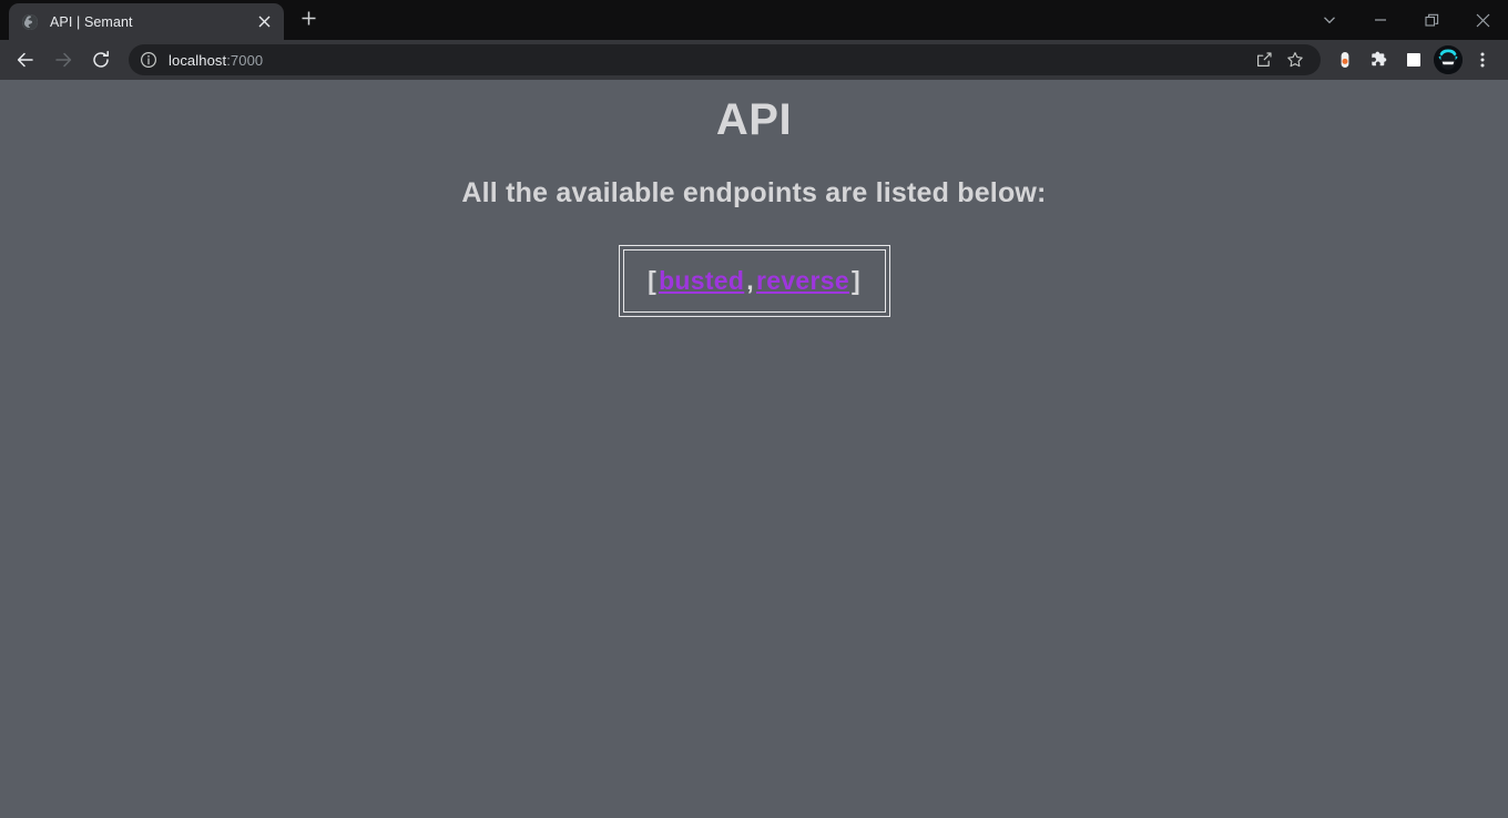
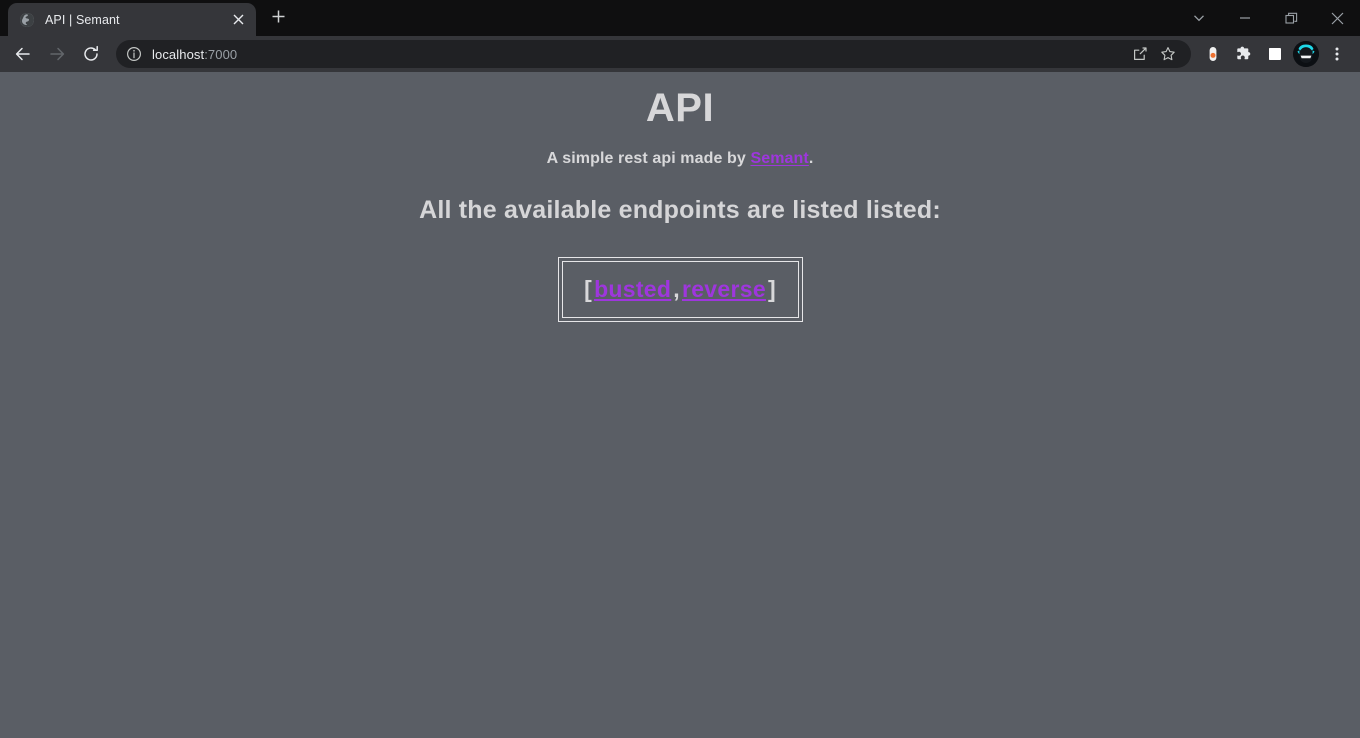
  API | Semant
  localhost:7000
  API
+ A simple rest api made by Semant.
- All the available endpoints are listed below:
+ All the available endpoints are listed listed:
  [busted,reverse]
